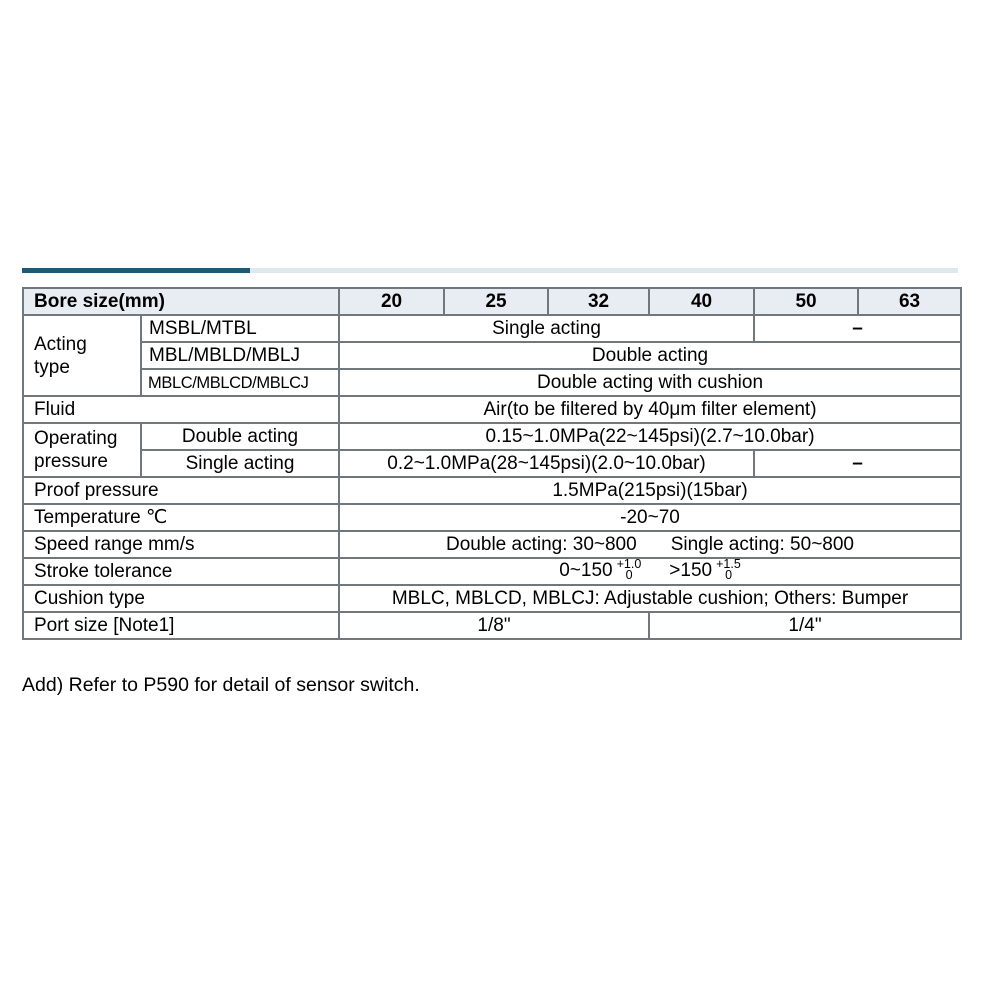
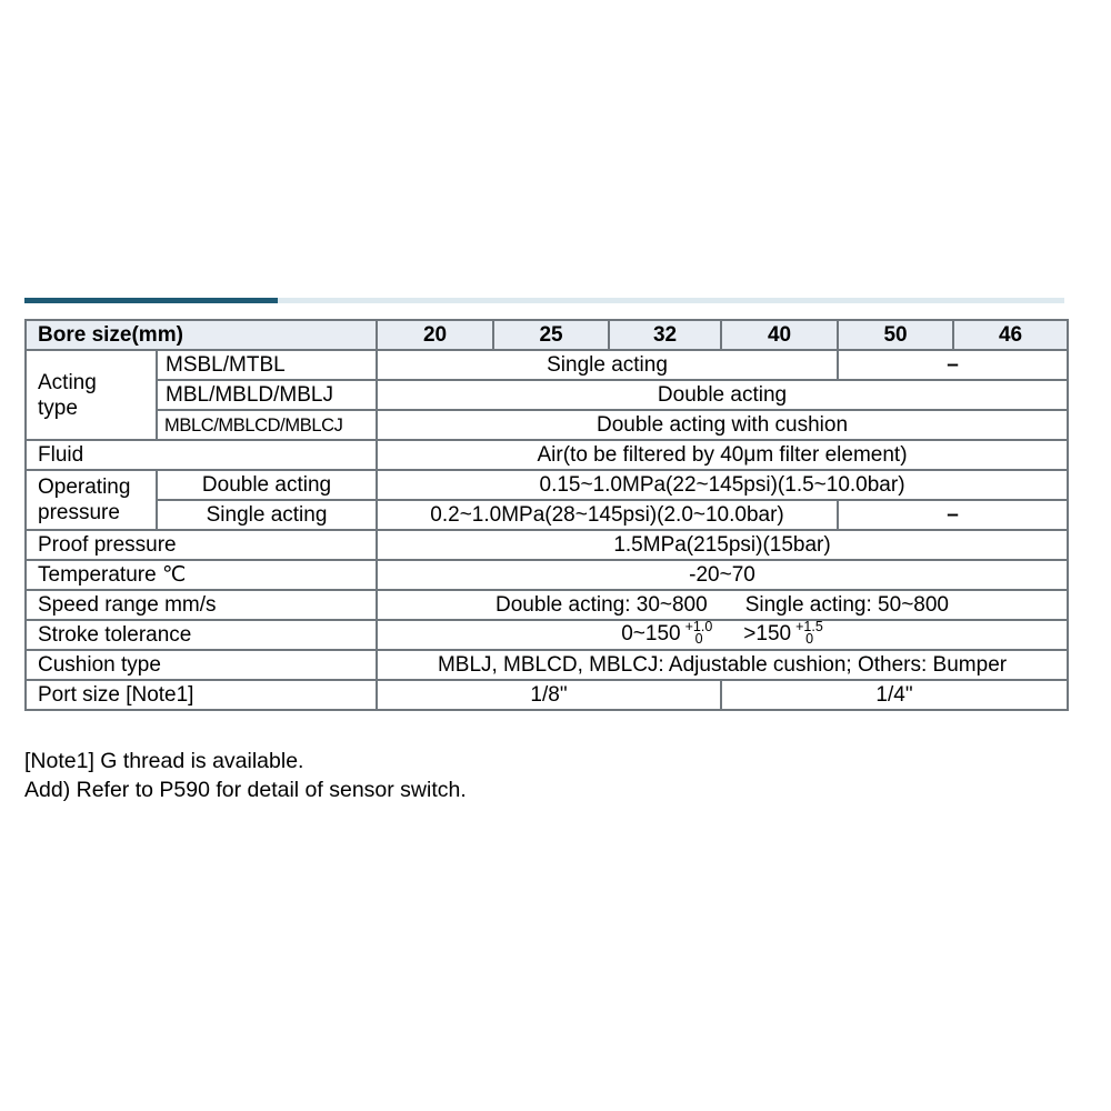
- Bore size(mm)	20	25	32	40	50	63
+ Bore size(mm)	20	25	32	40	50	46
  Acting type	MSBL/MTBL	Single acting	–
  MBL/MBLD/MBLJ	Double acting
  MBLC/MBLCD/MBLCJ	Double acting with cushion
  Fluid	Air(to be filtered by 40μm filter element)
- Operating pressure	Double acting	0.15~1.0MPa(22~145psi)(2.7~10.0bar)
+ Operating pressure	Double acting	0.15~1.0MPa(22~145psi)(1.5~10.0bar)
  Single acting	0.2~1.0MPa(28~145psi)(2.0~10.0bar)	–
  Proof pressure	1.5MPa(215psi)(15bar)
  Temperature ℃	-20~70
  Speed range mm/s	Double acting: 30~800 Single acting: 50~800
  Stroke tolerance	0~150 +1.00 >150 +1.50
- Cushion type	MBLC, MBLCD, MBLCJ: Adjustable cushion; Others: Bumper
+ Cushion type	MBLJ, MBLCD, MBLCJ: Adjustable cushion; Others: Bumper
  Port size [Note1]	1/8"	1/4"
+ [Note1] G thread is available.
  Add) Refer to P590 for detail of sensor switch.
